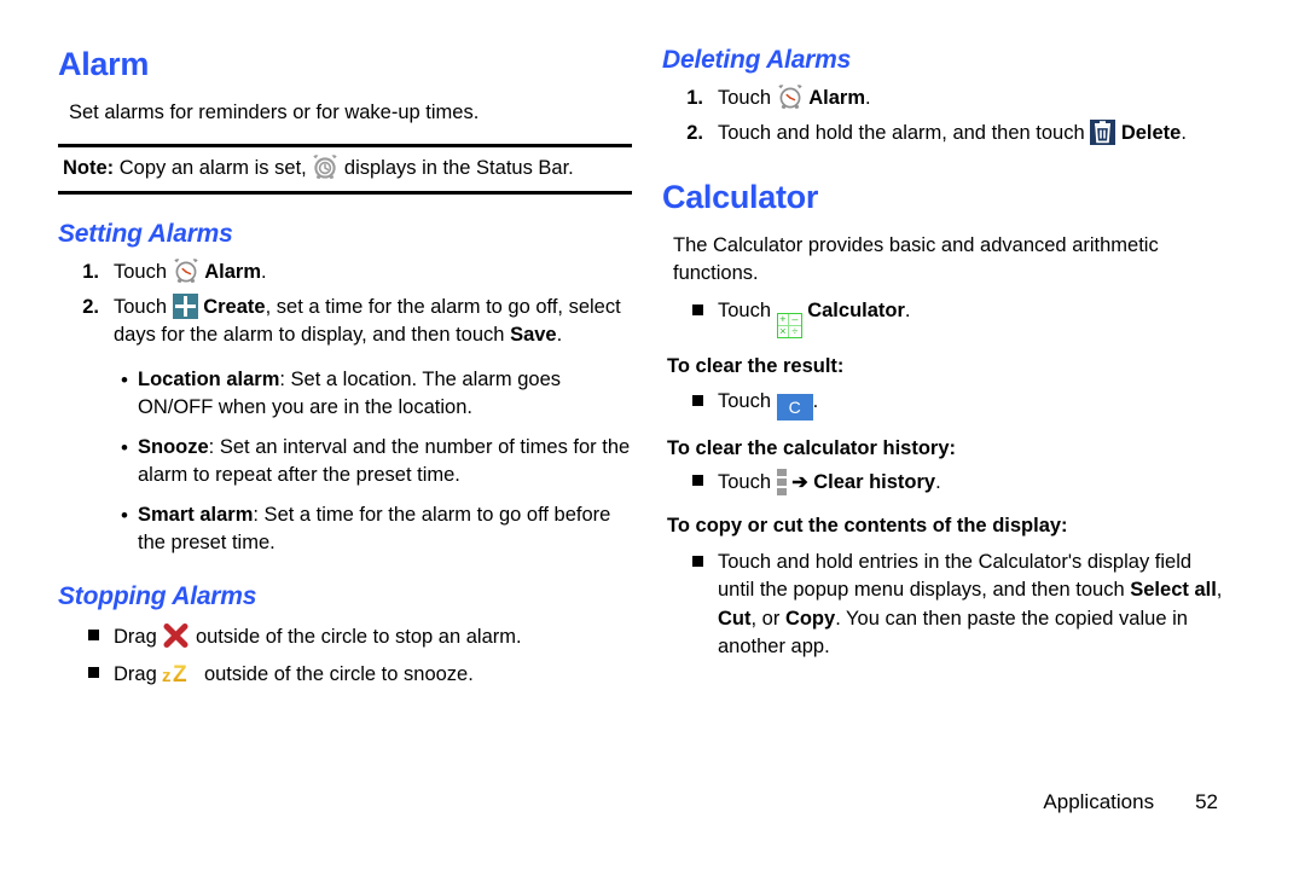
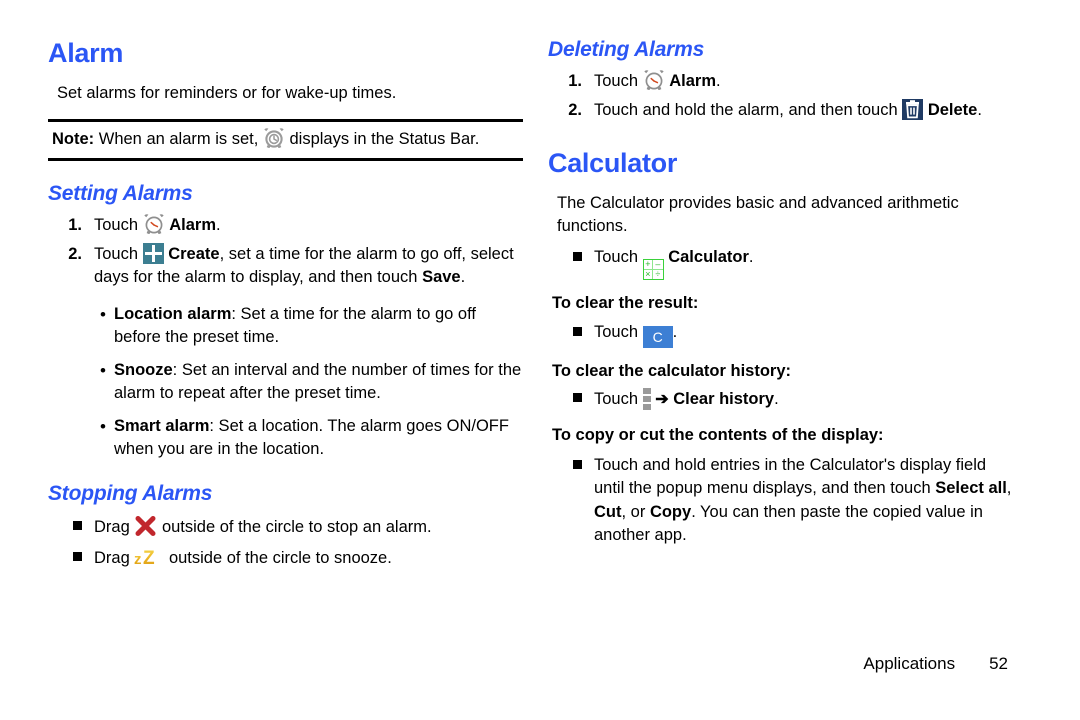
  Alarm
  Set alarms for reminders or for wake-up times.
- Note: Copy an alarm is set, displays in the Status Bar.
+ Note: When an alarm is set, displays in the Status Bar.
  Setting Alarms
  1.
  Touch Alarm.
  2.
  Touch Create, set a time for the alarm to go off, select days for the alarm to display, and then touch Save.
  •
- Location alarm: Set a location. The alarm goes ON/OFF when you are in the location.
+ Location alarm: Set a time for the alarm to go off before the preset time.
  •
  Snooze: Set an interval and the number of times for the alarm to repeat after the preset time.
  •
- Smart alarm: Set a time for the alarm to go off before the preset time.
+ Smart alarm: Set a location. The alarm goes ON/OFF when you are in the location.
  Stopping Alarms
  Drag outside of the circle to stop an alarm.
  Drag
  z
  Z
  outside of the circle to snooze.
  Deleting Alarms
  1.
  Touch Alarm.
  2.
  Touch and hold the alarm, and then touch Delete.
  Calculator
  The Calculator provides basic and advanced arithmetic functions.
  Touch
  +
  –
  ×
  ÷
  Calculator.
  To clear the result:
  Touch C .
  To clear the calculator history:
  Touch ➔ Clear history.
  To copy or cut the contents of the display:
  Touch and hold entries in the Calculator's display field until the popup menu displays, and then touch Select all, Cut, or Copy. You can then paste the copied value in another app.
  Applications 52
